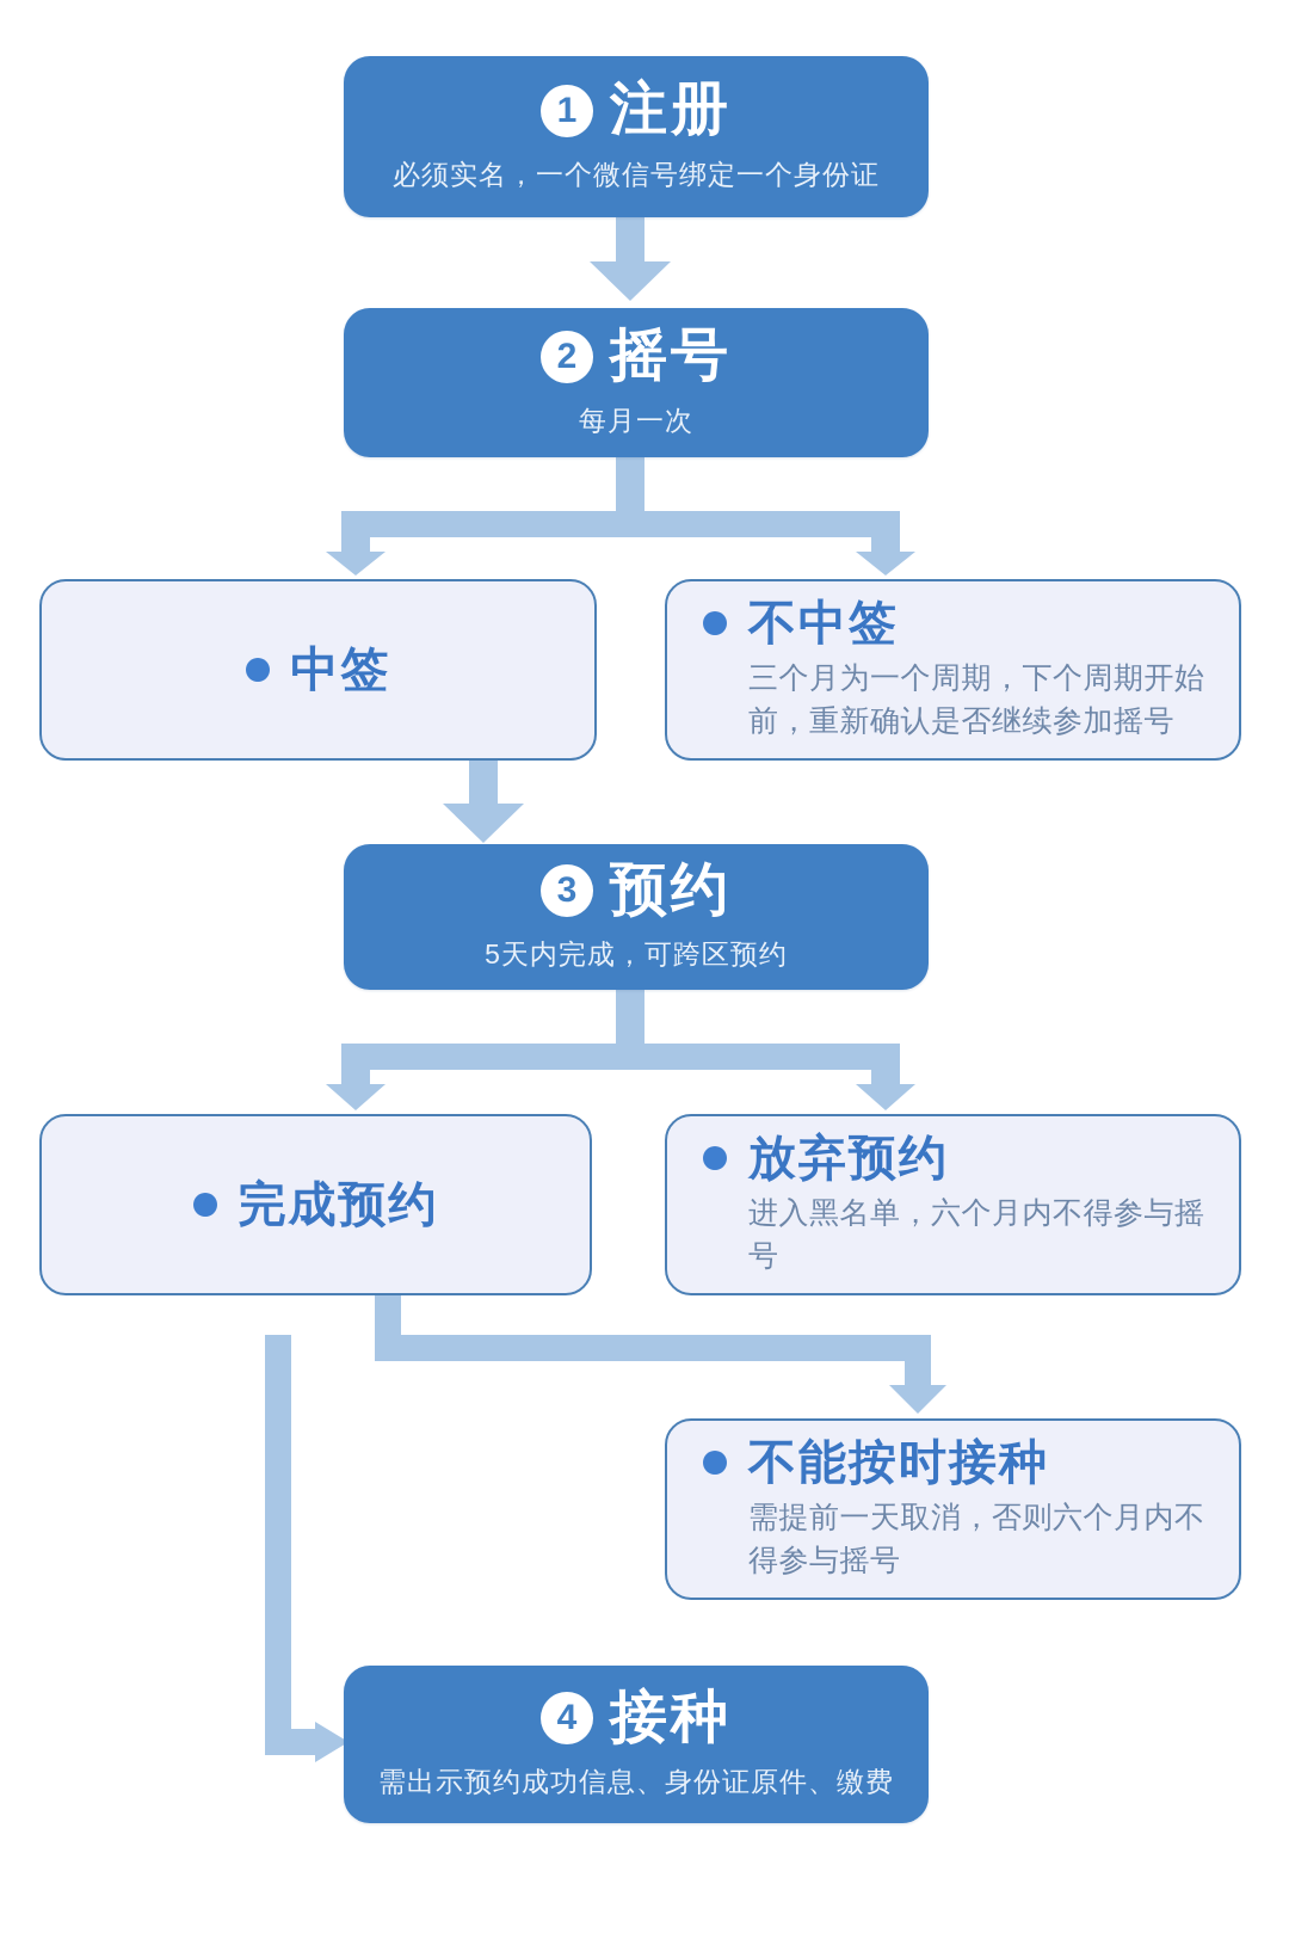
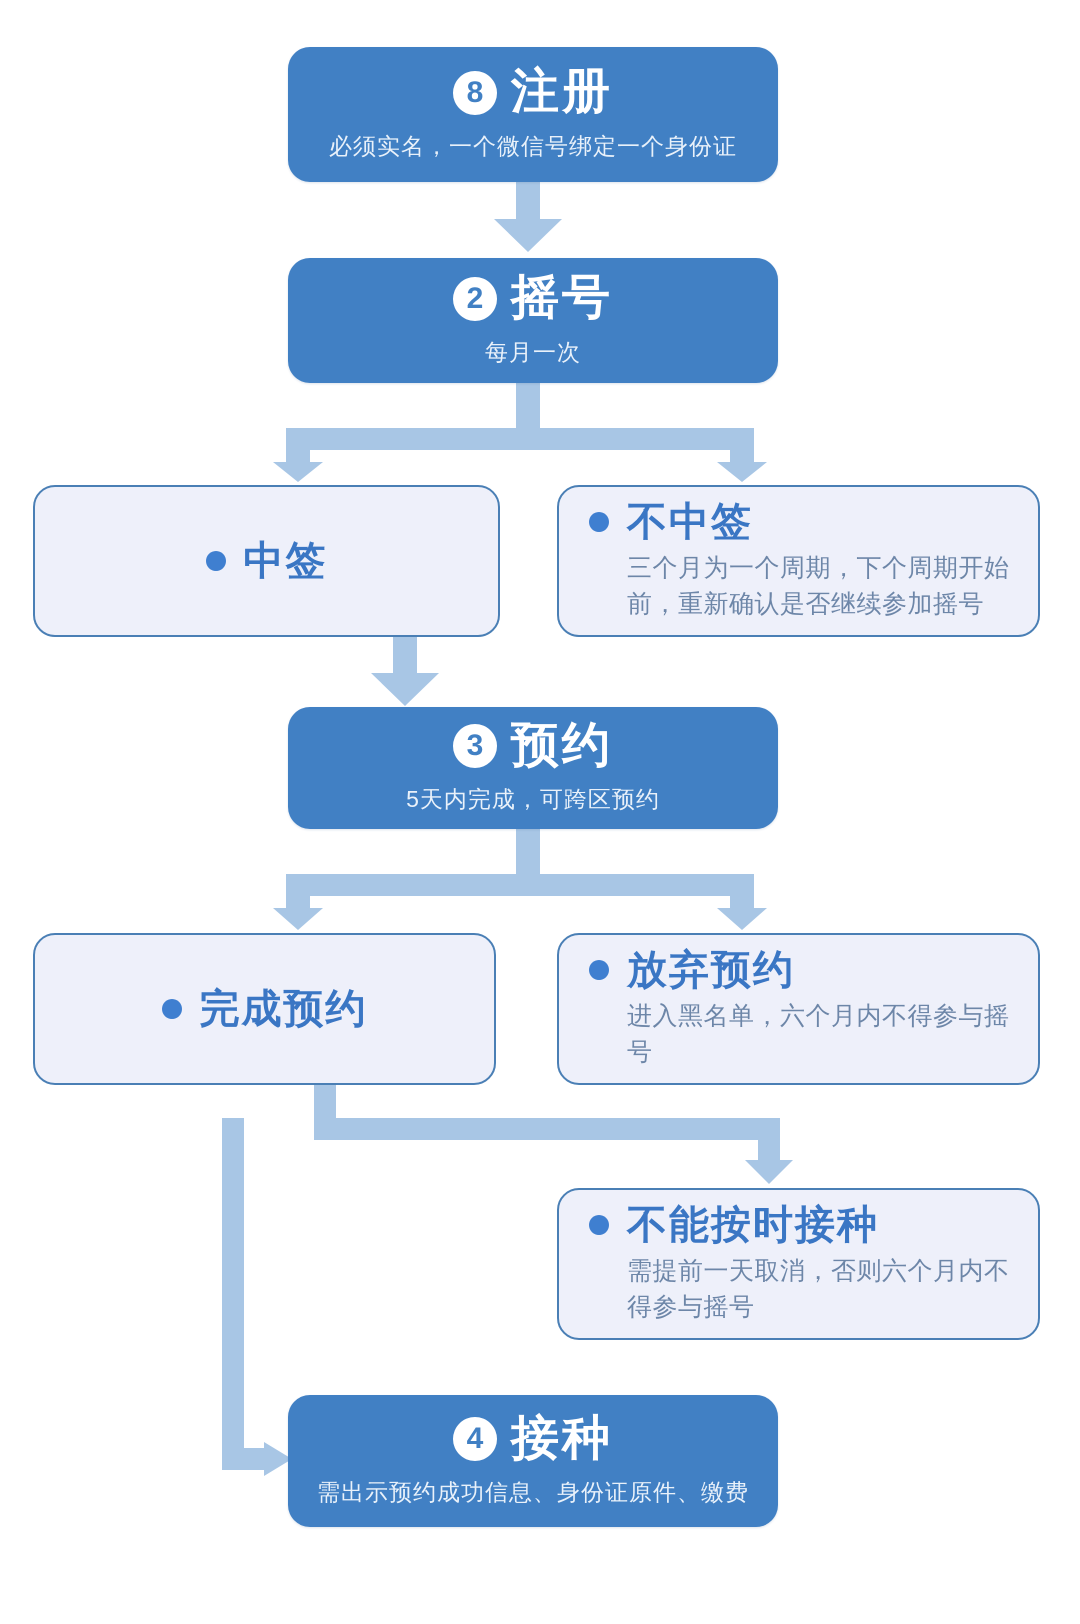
- 1
+ 8
  注册
  必须实名，一个微信号绑定一个身份证
  2
  摇号
  每月一次
  中签
  不中签
  三个月为一个周期，下个周期开始前，重新确认是否继续参加摇号
  3
  预约
  5天内完成，可跨区预约
  完成预约
  放弃预约
  进入黑名单，六个月内不得参与摇号
  不能按时接种
  需提前一天取消，否则六个月内不得参与摇号
  4
  接种
  需出示预约成功信息、身份证原件、缴费
